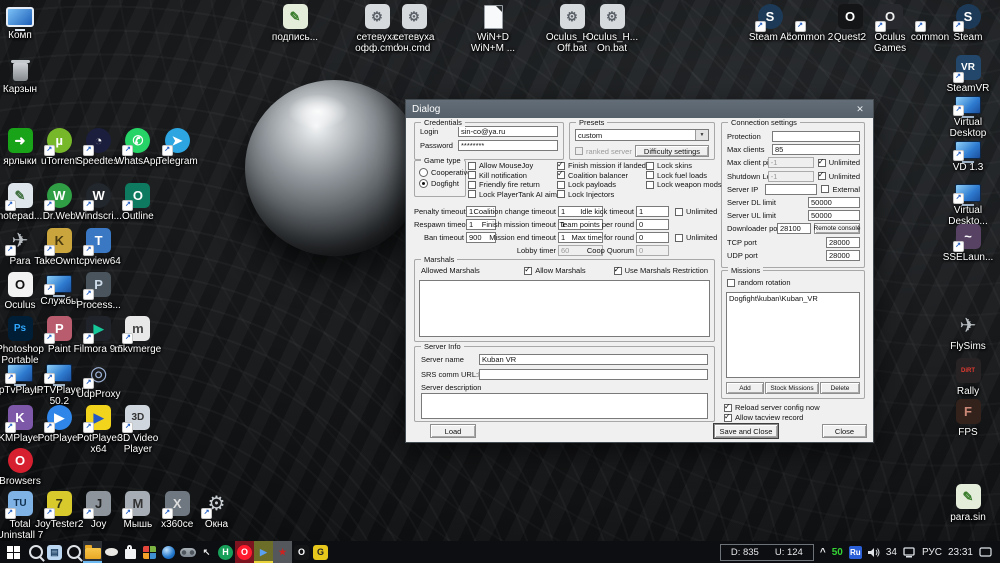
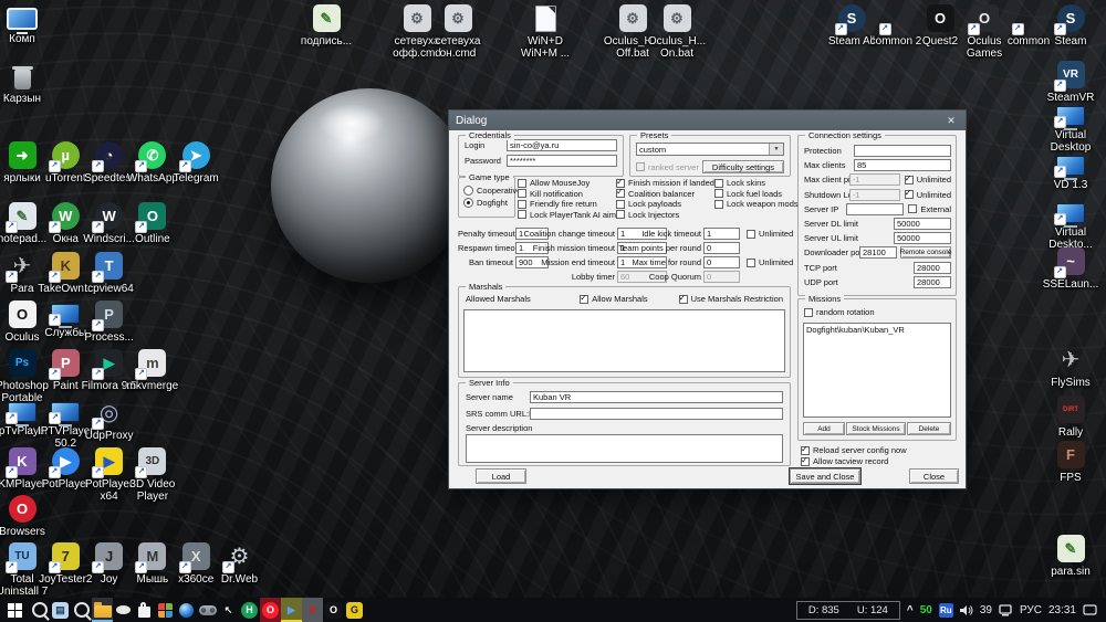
  Комп
  Карзын
  ➜
  ярлыки
  µ
  uTorrent
  ◔
  Speedtest
  ✆
  WhatsApp
  ➤
  Telegram
  ✎
  notepad...
  W
- Dr.Web
+ Окна
  W
  Windscri...
  O
  Outline
  ✈
  Para
  K
  TakeOwn...
  T
  tcpview64
  O
  Oculus
  Службы
  P
  Process...
  Ps
  hotoshop Portable
  P
  Paint
  ▶
  Filmora 9.5
  m
  mkvmerge
  pTvPlayer
  IPTVPlayer 50.2
  ◎
  UdpProxy
  K
  KMPlayer
  ▶
  PotPlayer
  ▶
  PotPlayer x64
  3D
  3D Video Player
  O
  Browsers
  TU
  Total Uninstall 7
  7
  JoyTester2
  J
  Joy
  M
  Мышь
  X
  x360ce
  ⚙
- Окна
+ Dr.Web
  ✎
  подпись...
  ⚙
  сетевуха офф.cmd
  ⚙
  сетевуха он.cmd
  WiN+D WiN+M ...
  ⚙
  Oculus_H... Off.bat
  ⚙
  Oculus_H... On.bat
  S
  Steam All
  common 2
  O
  Quest2
  O
  Oculus Games
  common
  S
  Steam
  VR
  SteamVR
  Virtual Desktop
  VD 1.3
  Virtual Deskto...
  ~
  SSELaun...
  ✈
  FlySims
  Rally
  F
  FPS
  ✎
  para.sin
  Dialog
  ✕
  Credentials
  Login
  sin-co@ya.ru
  Password
  ********
  Presets
  custom
  ranked server
  Difficulty settings
  Connection settings
  Protection
  Max clients
  85
  Max client p
  -1
  Unlimited
  -1
  Unlimited
  Server IP
  External
  Server DL limit
  50000
  Server UL limit
  50000
  Downloader po
  28100
  TCP port
  28000
  UDP port
  28000
  Game type
  Cooperativ
  Dogfight
  Allow MouseJoy
  Kill notification
  Friendly fire return
  Lock PlayerTank AI aim
  Finish mission if landed
  Coalition balancer
  Lock payloads
  Lock Injectors
  Lock skins
  Lock fuel loads
  Lock weapon mods
  Penalty timeou
  1
  Respawn timeo
  1
  Ban timeout
  900
  Coalition change timeout
  1
  Finish mission timeout
  1
  Mission end timeout
  1
  Lobby timer
  60
  Idle kick timeout
  1
  Unlimited
  Team points per round
  0
  Max time for round
  0
  Unlimited
  Coop Quorum
  0
  Marshals
  Allowed Marshals
  Allow Marshals
  Use Marshals Restriction
  Server Info
  Server name
  Kuban VR
  SRS comm URL:
  Server description
  Missions
  random rotation
  Dogfight\kuban\Kuban_VR
  Reload server config now
  Allow tacview record
  Load
  Save and Close
  Close
  ▤
  ↖
  H
  O
  ▶
  ★
  O
  G
  D: 835
  U: 124
  ^
  50
  Ru
- 34
+ 39
  РУС
  23:31
